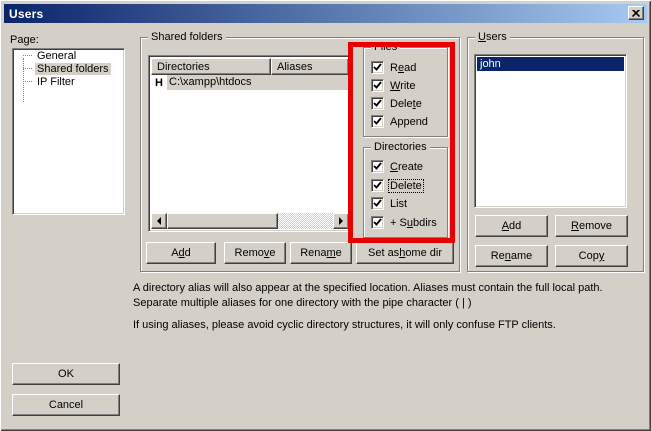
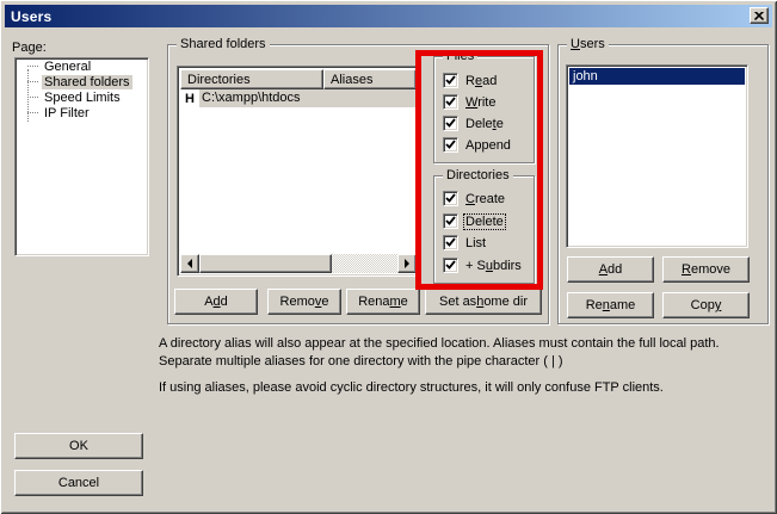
  Users
  Page:
  General
  Shared folders
+ Speed Limits
  IP Filter
  Shared folders
  Directories
  Aliases
  H
  C:\xampp\htdocs
  A
  d
  d
  Remo
  v
  e
  Rena
  m
  e
  Set as
  h
  ome dir
  Files
  Read
  Write
  Delete
  Append
  Directories
  Create
  Delete
  List
  + Subdirs
  Users
  john
  A
  dd
  R
  emove
  Re
  n
  ame
  Cop
  y
  A directory alias will also appear at the specified location. Aliases must contain the full local path. Separate multiple aliases for one directory with the pipe character ( | )
  If using aliases, please avoid cyclic directory structures, it will only confuse FTP clients.
  OK
  Cancel
